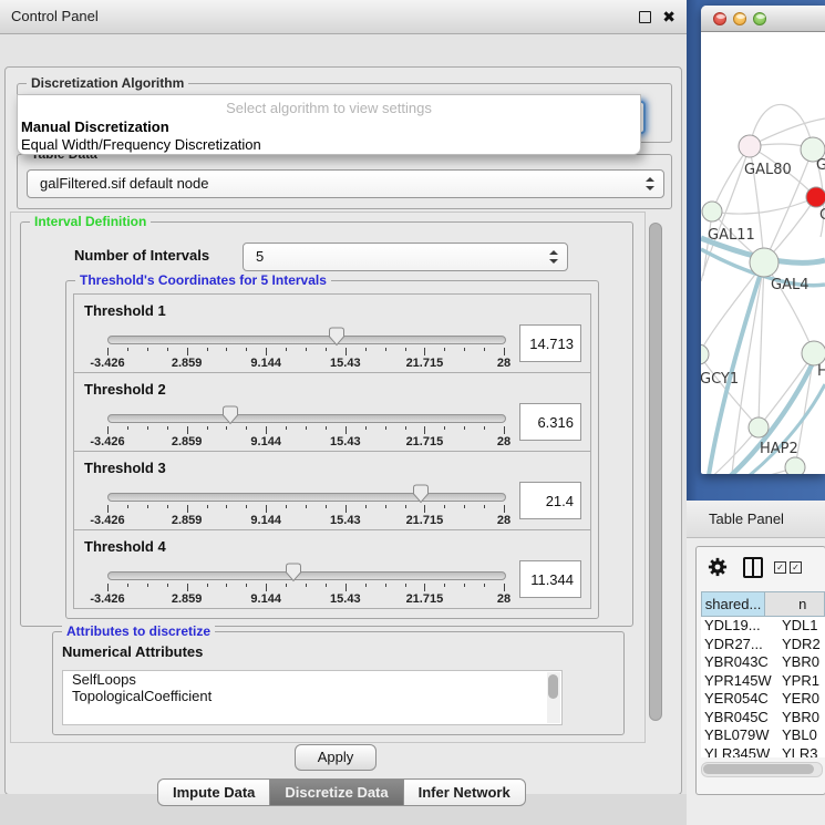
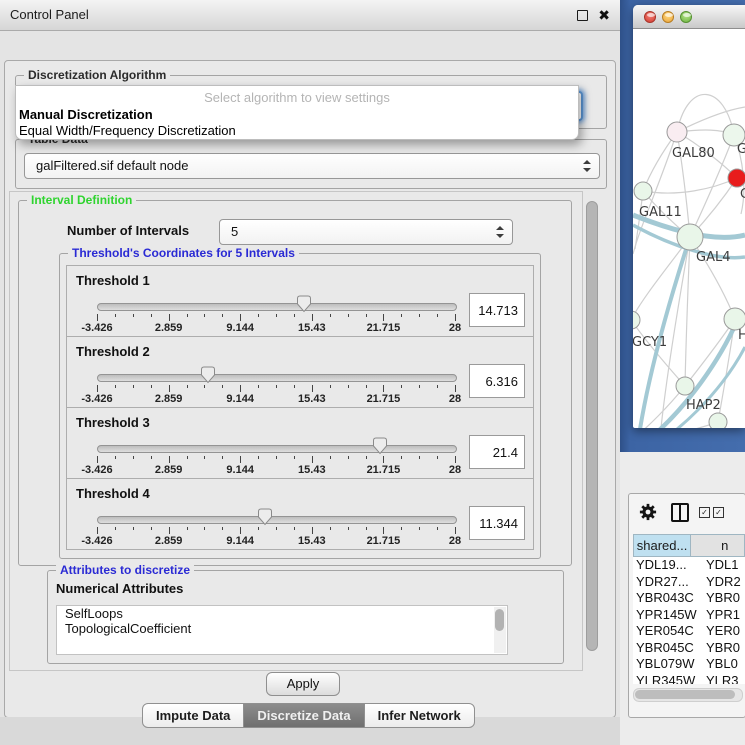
  Control Panel
  ✖
  Discretization Algorithm
  Select algorithm to view settings
  Manual Discretization
  Equal Width/Frequency Discretization
  galFiltered.sif default node
  Interval Definition
  Number of Intervals
  5
  Threshold's Coordinates for 5 Intervals
  Threshold 1
  -3.426
  2.859
  9.144
  15.43
  21.715
  28
  14.713
  Threshold 2
  -3.426
  2.859
  9.144
  15.43
  21.715
  28
  6.316
  Threshold 3
  -3.426
  2.859
  9.144
  15.43
  21.715
  28
  21.4
  Threshold 4
  -3.426
  2.859
  9.144
  15.43
  21.715
  28
  11.344
  Attributes to discretize
  Numerical Attributes
  SelfLoops
  TopologicalCoefficient
  Apply
  Impute Data
  Discretize Data
  Infer Network
  GAL80
  GAL11
  GAL4
  GCY1
  H
  HAP2
- Table Panel
  ✓
  ✓
  shared...
  n
  YDL19...
  YDL1
  YDR27...
  YDR2
  YBR043C
  YBR0
  YPR145W
  YPR1
  YER054C
  YER0
  YBR045C
  YBR0
  YBL079W
  YBL0
  YLR345W
  YLR3
